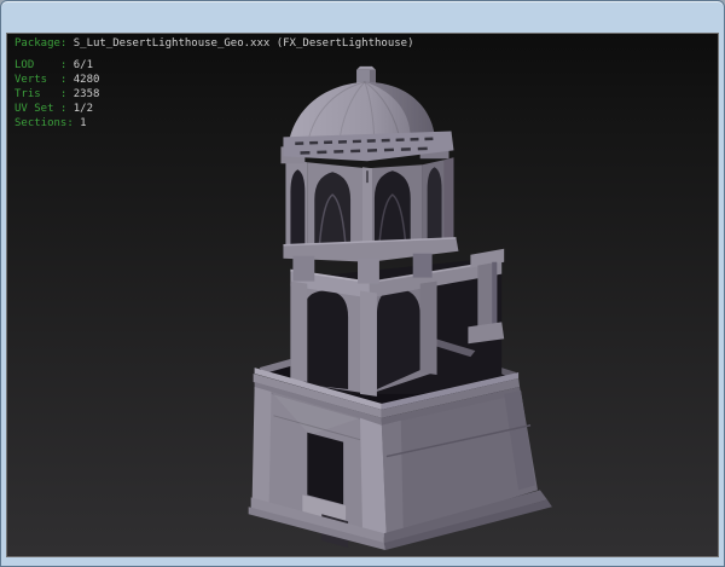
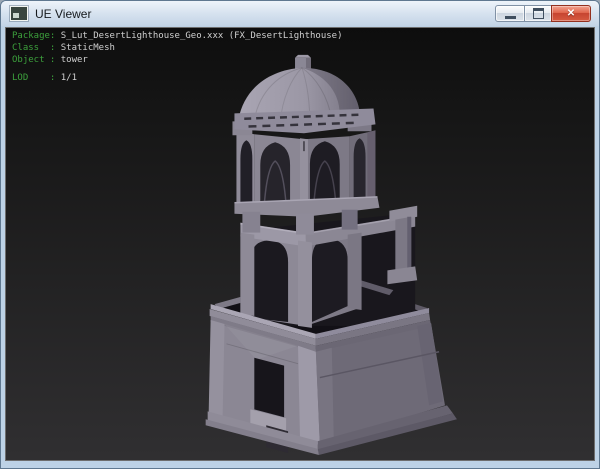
+ UE Viewer
+ ✕
  Package: S_Lut_DesertLighthouse_Geo.xxx (FX_DesertLighthouse)
+ Class : StaticMesh
+ Object : tower
- LOD : 6/1
+ LOD : 1/1
- Verts : 4280
- Tris : 2358
- UV Set : 1/2
- Sections: 1
